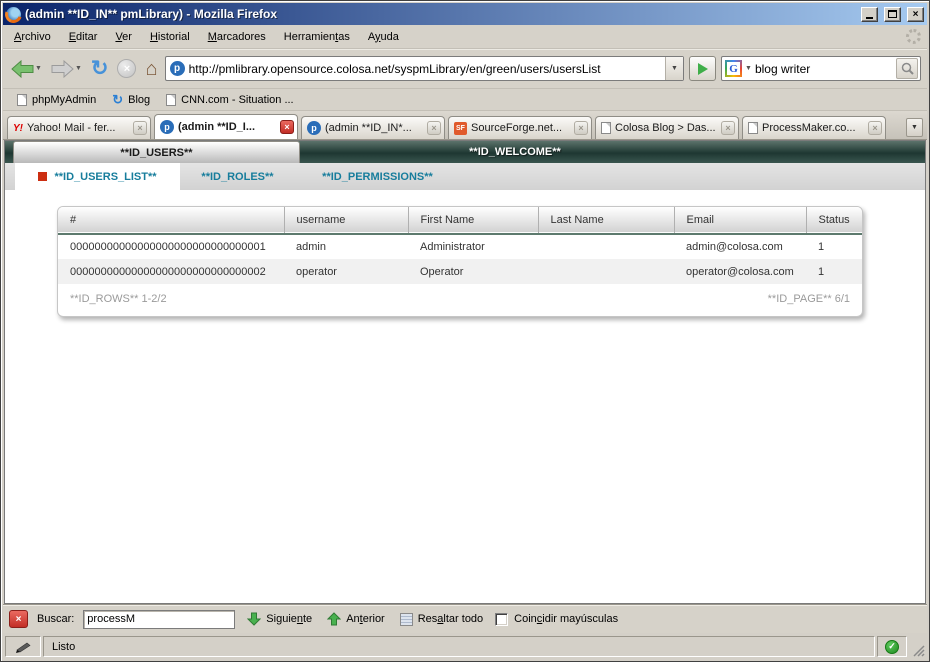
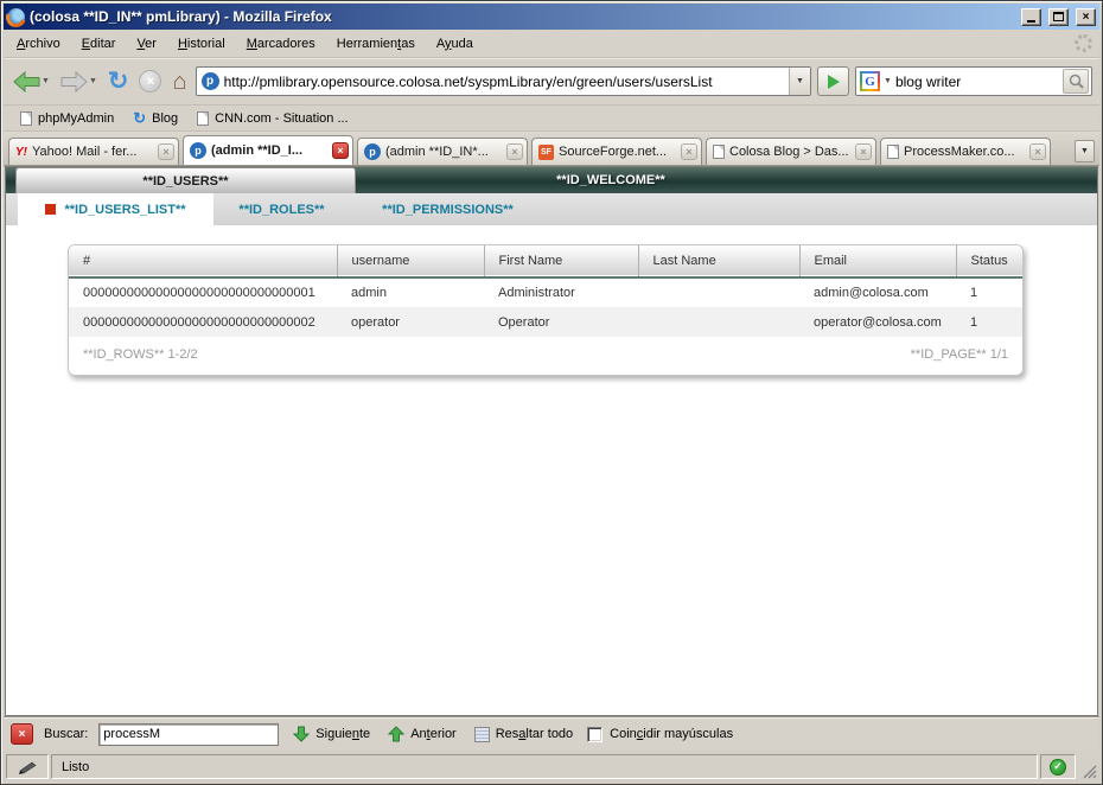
- (admin **ID_IN** pmLibrary) - Mozilla Firefox
+ (colosa **ID_IN** pmLibrary) - Mozilla Firefox
  ×
  Archivo
  Editar
  Ver
  Historial
  Marcadores
  Herramientas
  Ayuda
  ↻
  ×
  ⌂
  p
  http://pmlibrary.opensource.colosa.net/syspmLibrary/en/green/users/usersList
  G
  blog writer
  phpMyAdmin
  ↻
  Blog
  CNN.com - Situation ...
  Y!
  Yahoo! Mail - fer...
  ×
  p
  (admin **ID_I...
  ×
  p
  (admin **ID_IN*...
  ×
  SourceForge.net...
  ×
  Colosa Blog > Das...
  ×
  ProcessMaker.co...
  ×
  **ID_USERS**
  **ID_WELCOME**
  **ID_USERS_LIST**
  **ID_ROLES**
  **ID_PERMISSIONS**
  #	username	First Name	Last Name	Email	Status
  00000000000000000000000000000001	admin	Administrator		admin@colosa.com	1
  00000000000000000000000000000002	operator	Operator		operator@colosa.com	1
  **ID_ROWS** 1-2/2
- **ID_PAGE** 6/1
+ **ID_PAGE** 1/1
  ×
  Buscar:
  processM
  Siguiente
  Anterior
  Resaltar todo
  Coincidir mayúsculas
  Listo
  ✓
